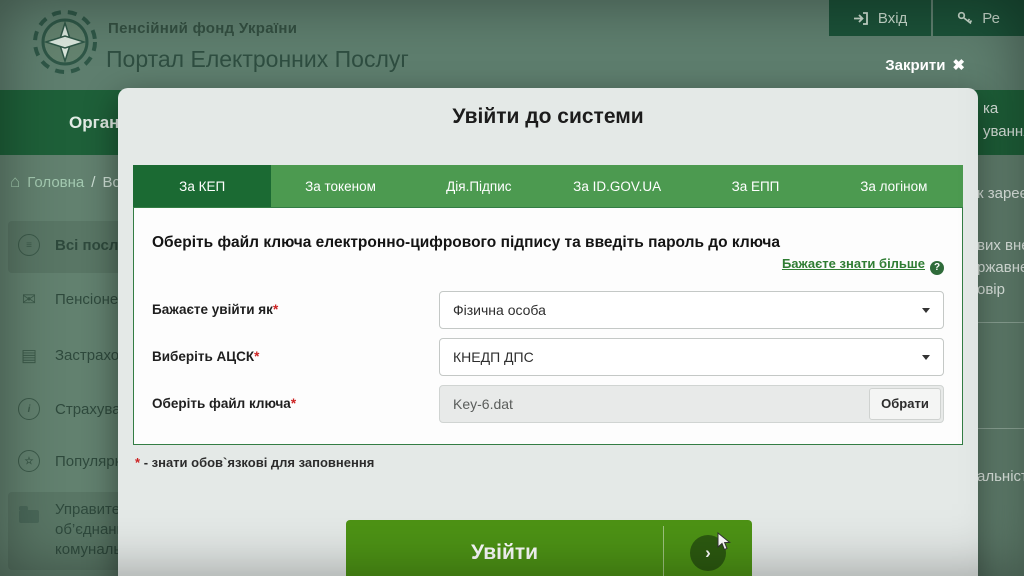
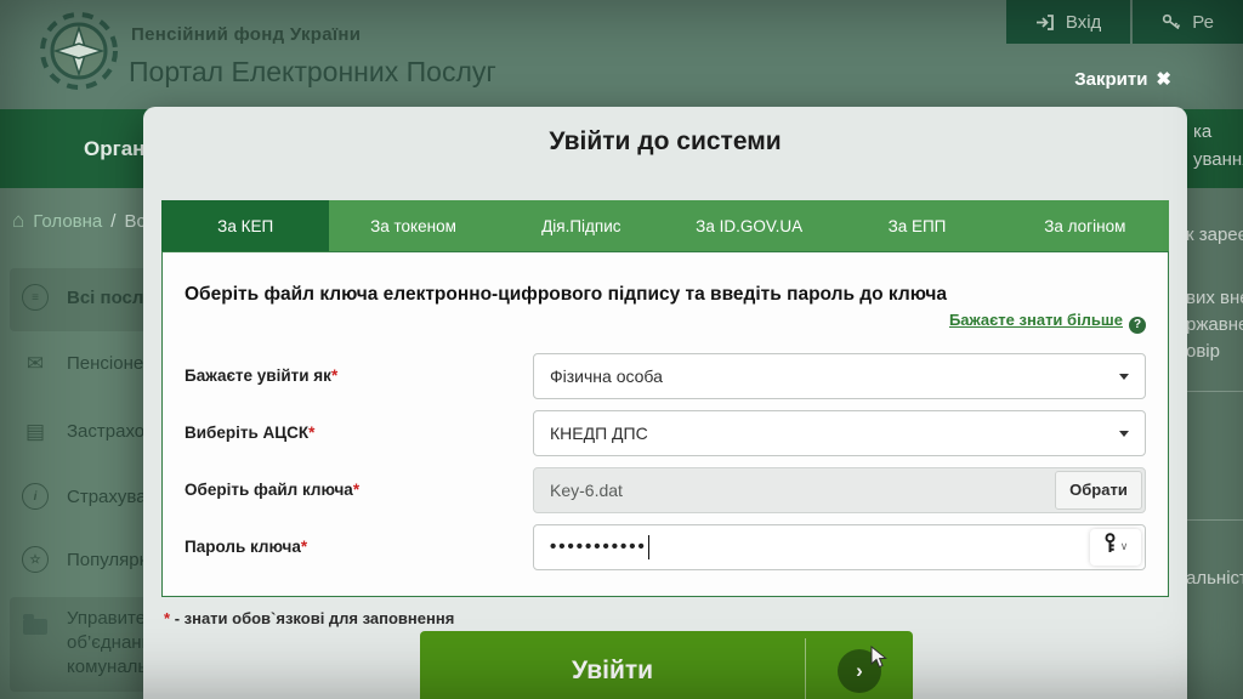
  Пенсійний фонд України
  Портал Електронних Послуг
  Вхід
  Ре
  Орган
  ка
  уванн
  ⌂
  Головна
  /
  Всі посл
  ✉
  Пенсіоне
  ▤
  Застрахо
  i
  Страхува
  ☆
  Популяр
  Управите
  об’єднан
  комунал
  к зареє
  вих вн
  ржавн
  овір
  альніс
  Закрити
  ✖
  Увійти до системи
  За КЕП
  За токеном
  Дія.Підпис
  За ID.GOV.UA
  За ЕПП
  За логіном
  Оберіть файл ключа електронно-цифрового підпису та введіть пароль до ключа
  Бажаєте знати більше ?
  Бажаєте увійти як*
  Фізична особа
  Виберіть АЦСК*
  КНЕДП ДПС
  Оберіть файл ключа*
  Key-6.dat
  Обрати
+ Пароль ключа*
+ •••••••••••
+ ∨
  * - знати обов`язкові для заповнення
  Увійти
  ›
